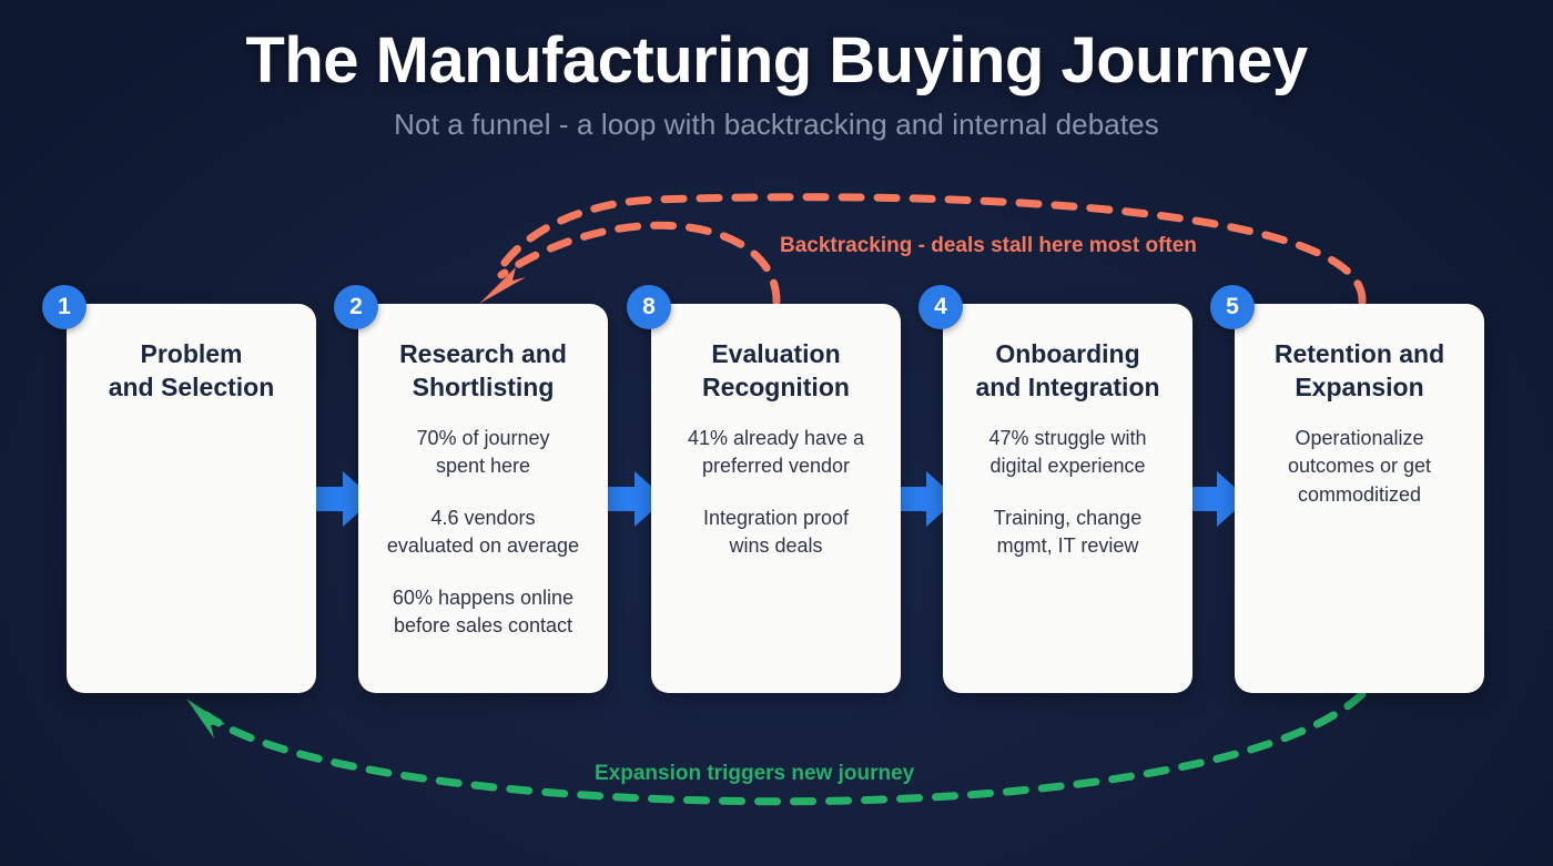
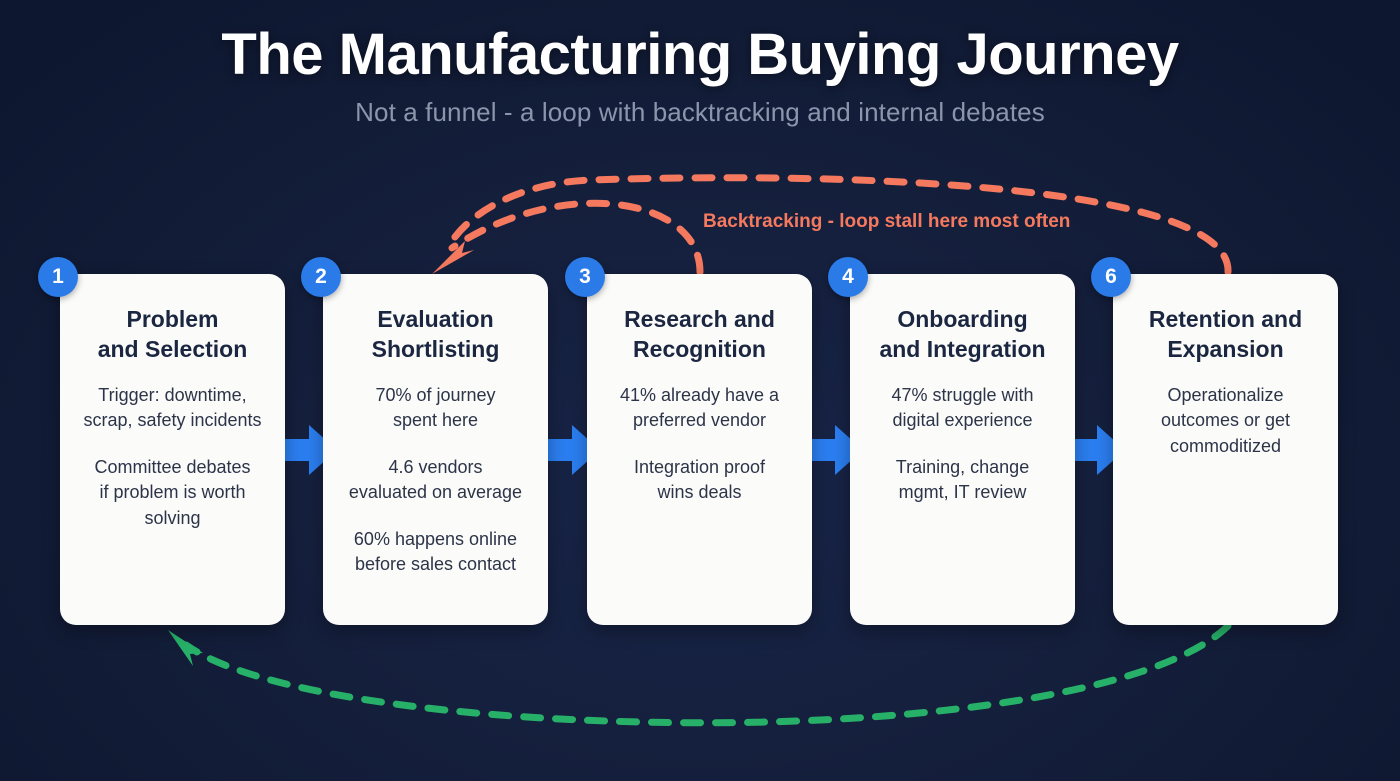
  The Manufacturing Buying Journey
  Not a funnel - a loop with backtracking and internal debates
- Backtracking - deals stall here most often
+ Backtracking - loop stall here most often
- Expansion triggers new journey
  1
  Problem
  and Selection
+ Trigger: downtime,
+ scrap, safety incidents
+ Committee debates
+ if problem is worth
+ solving
  2
- Research and
+ Evaluation
  Shortlisting
  70% of journey
  spent here
  4.6 vendors
  evaluated on average
  60% happens online
  before sales contact
- 8
+ 3
- Evaluation
+ Research and
  Recognition
  41% already have a
  preferred vendor
  Integration proof
  wins deals
  4
  Onboarding
  and Integration
  47% struggle with
  digital experience
  Training, change
  mgmt, IT review
- 5
+ 6
  Retention and
  Expansion
  Operationalize
  outcomes or get
  commoditized
